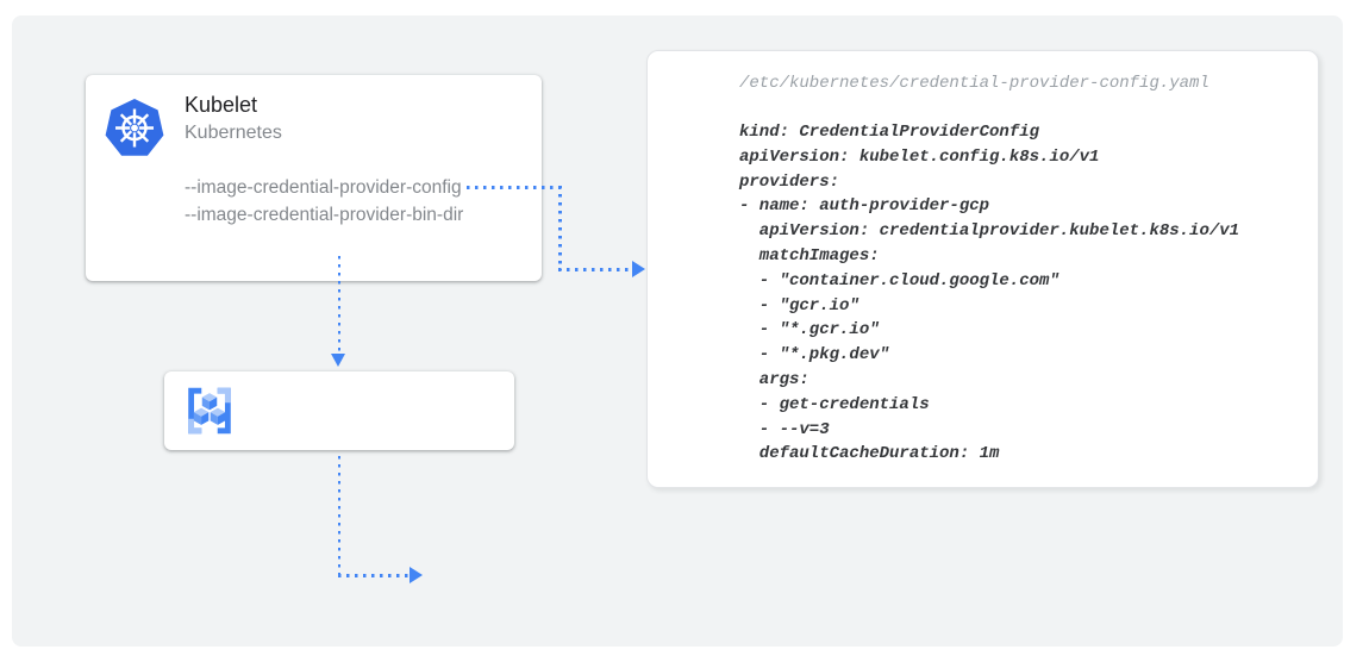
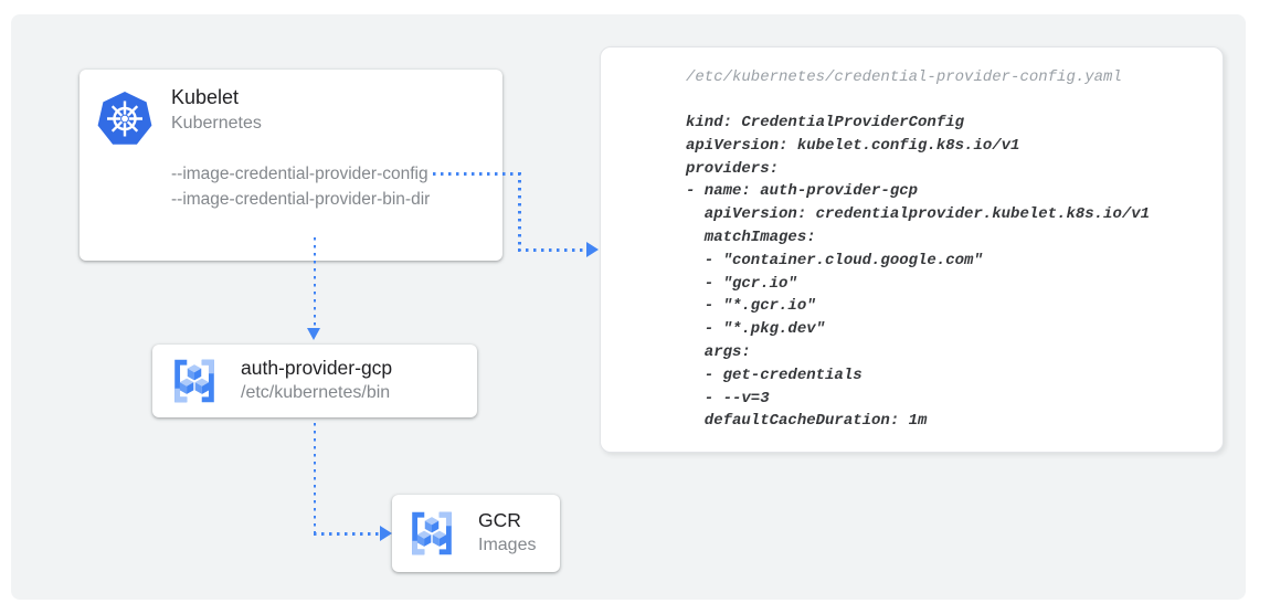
  Kubelet
  Kubernetes
  --image-credential-provider-config
  --image-credential-provider-bin-dir
+ auth-provider-gcp
+ /etc/kubernetes/bin
+ GCR
+ Images
  /etc/kubernetes/credential-provider-config.yaml
  kind: CredentialProviderConfig
  apiVersion: kubelet.config.k8s.io/v1
  providers:
  - name: auth-provider-gcp
  apiVersion: credentialprovider.kubelet.k8s.io/v1
  matchImages:
  - "container.cloud.google.com"
  - "gcr.io"
  - "*.gcr.io"
  - "*.pkg.dev"
  args:
  - get-credentials
  - --v=3
  defaultCacheDuration: 1m
